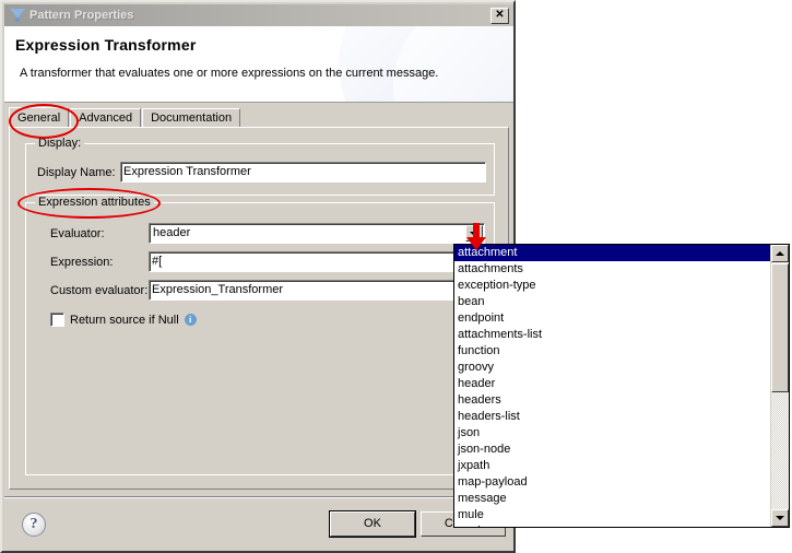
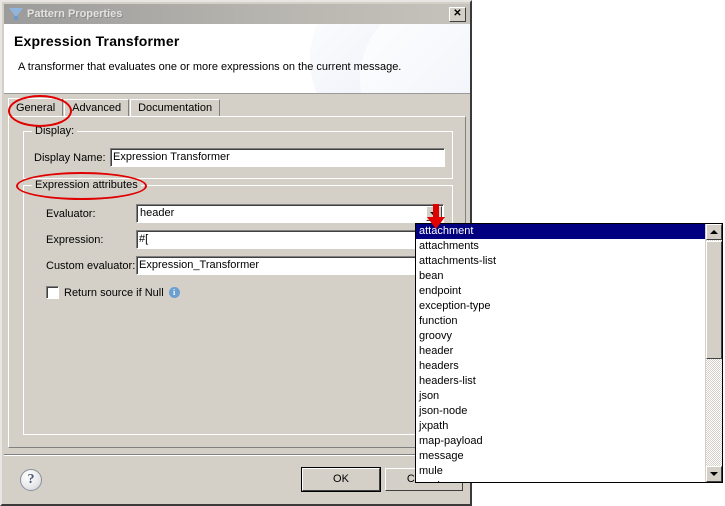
  Pattern Properties
  ✕
  Expression Transformer
  A transformer that evaluates one or more expressions on the current message.
  General
  Advanced
  Documentation
  Display:
  Display Name:
  Expression Transformer
  Expression attributes
  Evaluator:
  header
  Expression:
  #[
  Custom evaluator:
  Expression_Transformer
  Return source if Null
  i
  ?
  OK
  attachment
  attachments
- exception-type
+ attachments-list
  bean
  endpoint
- attachments-list
+ exception-type
  function
  groovy
  header
  headers
  headers-list
  json
  json-node
  jxpath
  map-payload
  message
  mule
